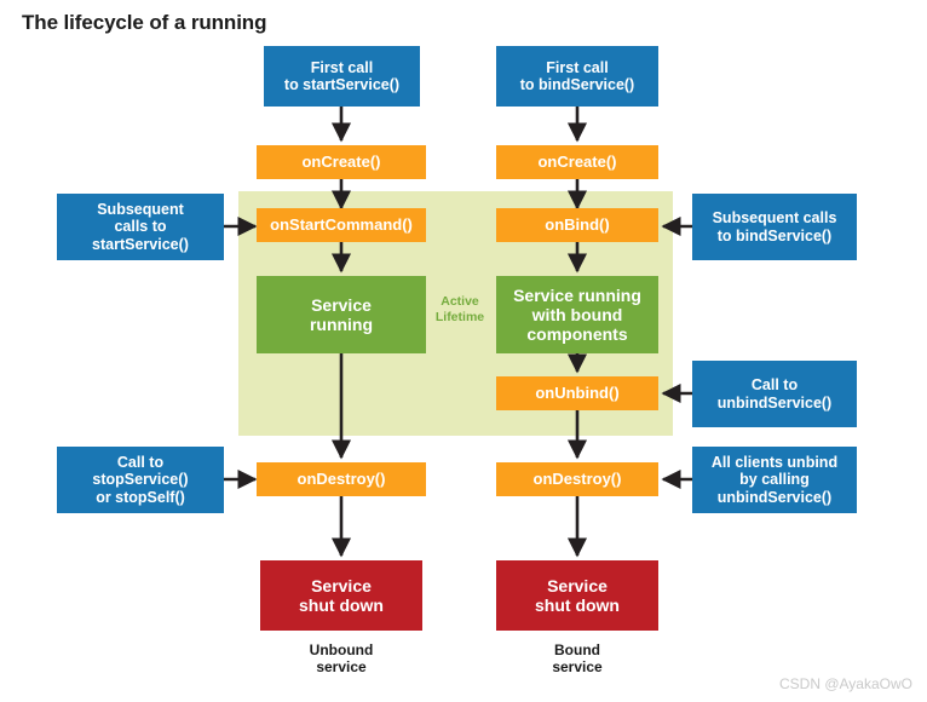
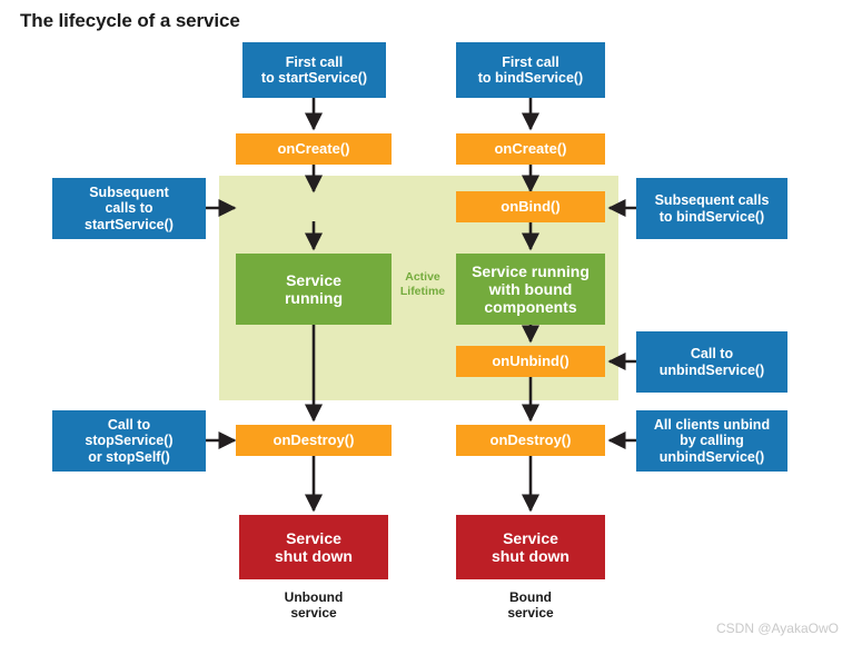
- The lifecycle of a running
+ The lifecycle of a service
  First call
  to startService()
  onCreate()
- onStartCommand()
  Service
  running
  onDestroy()
  Service
  shut down
  Subsequent
  calls to
  startService()
  Call to
  stopService()
  or stopSelf()
  Unbound
  service
  First call
  to bindService()
  onCreate()
  onBind()
  Service running
  with bound
  components
  onUnbind()
  onDestroy()
  Service
  shut down
  Subsequent calls
  to bindService()
  Call to
  unbindService()
  All clients unbind
  by calling
  unbindService()
  Bound
  service
  Active
  Lifetime
  CSDN @AyakaOwO
